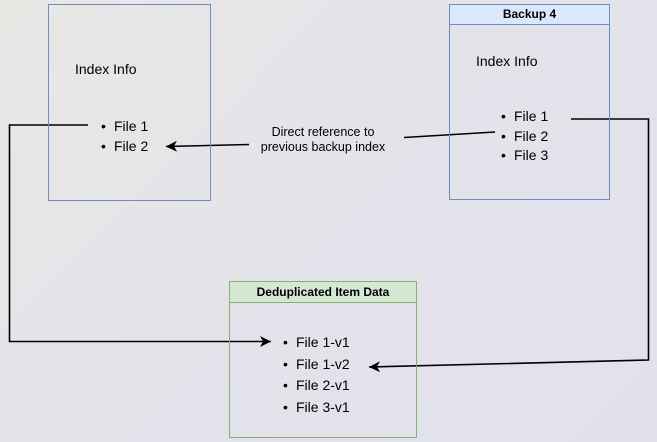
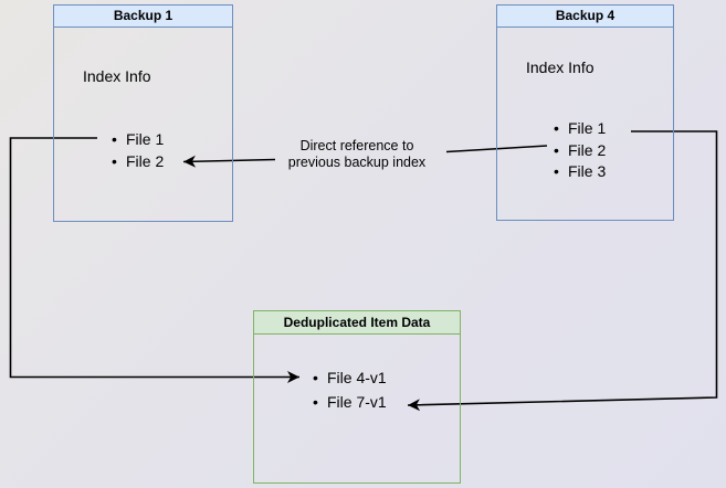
+ Backup 1
  Index Info
  File 1
  File 2
  Backup 4
  Index Info
  File 1
  File 2
  File 3
  Deduplicated Item Data
- File 1-v1
+ File 4-v1
- File 1-v2
- File 2-v1
- File 3-v1
+ File 7-v1
  Direct reference to
  previous backup index
